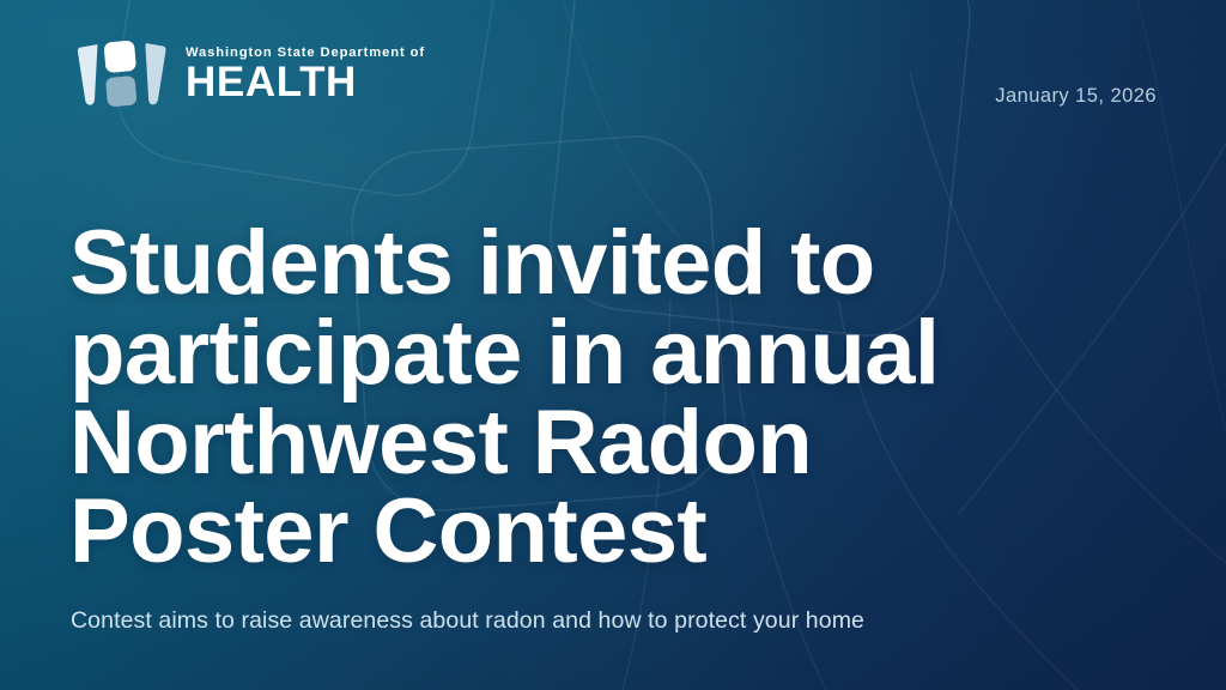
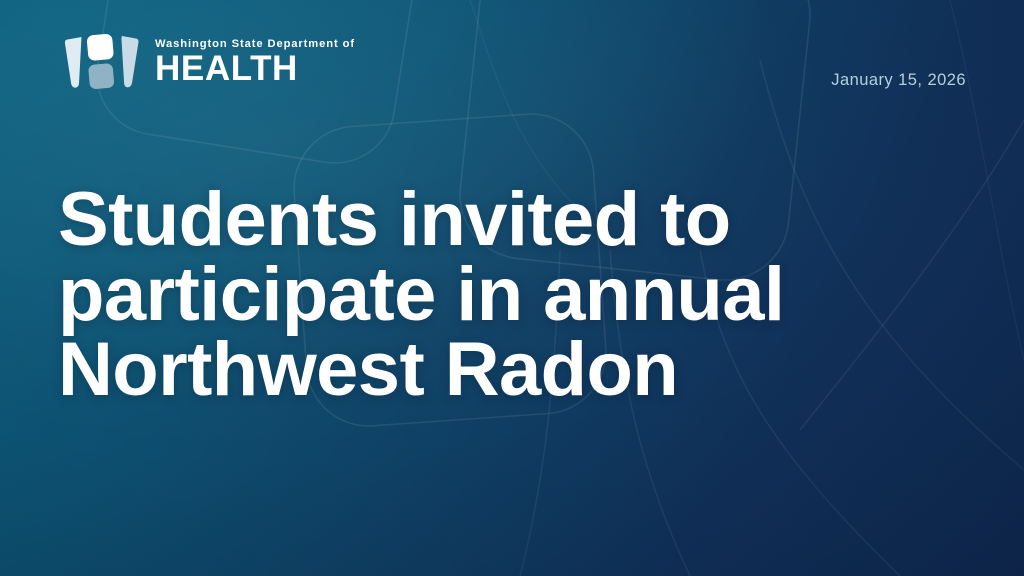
  Washington State Department of
  HEALTH
  January 15, 2026
  Students invited to
  participate in annual
  Northwest Radon
- Poster Contest
- Contest aims to raise awareness about radon and how to protect your home
